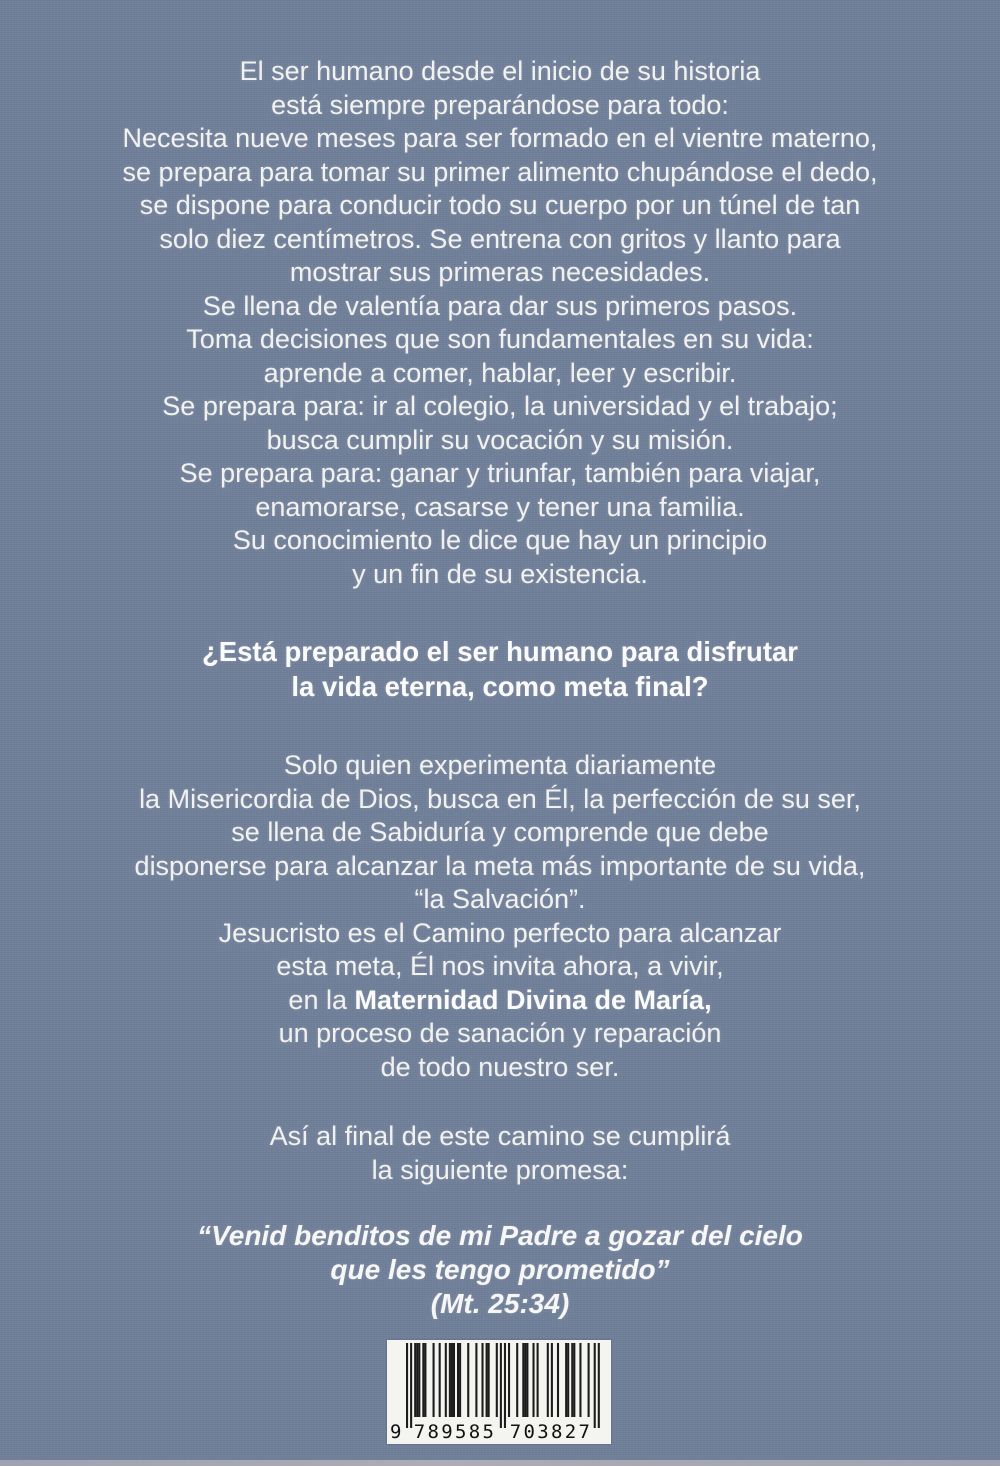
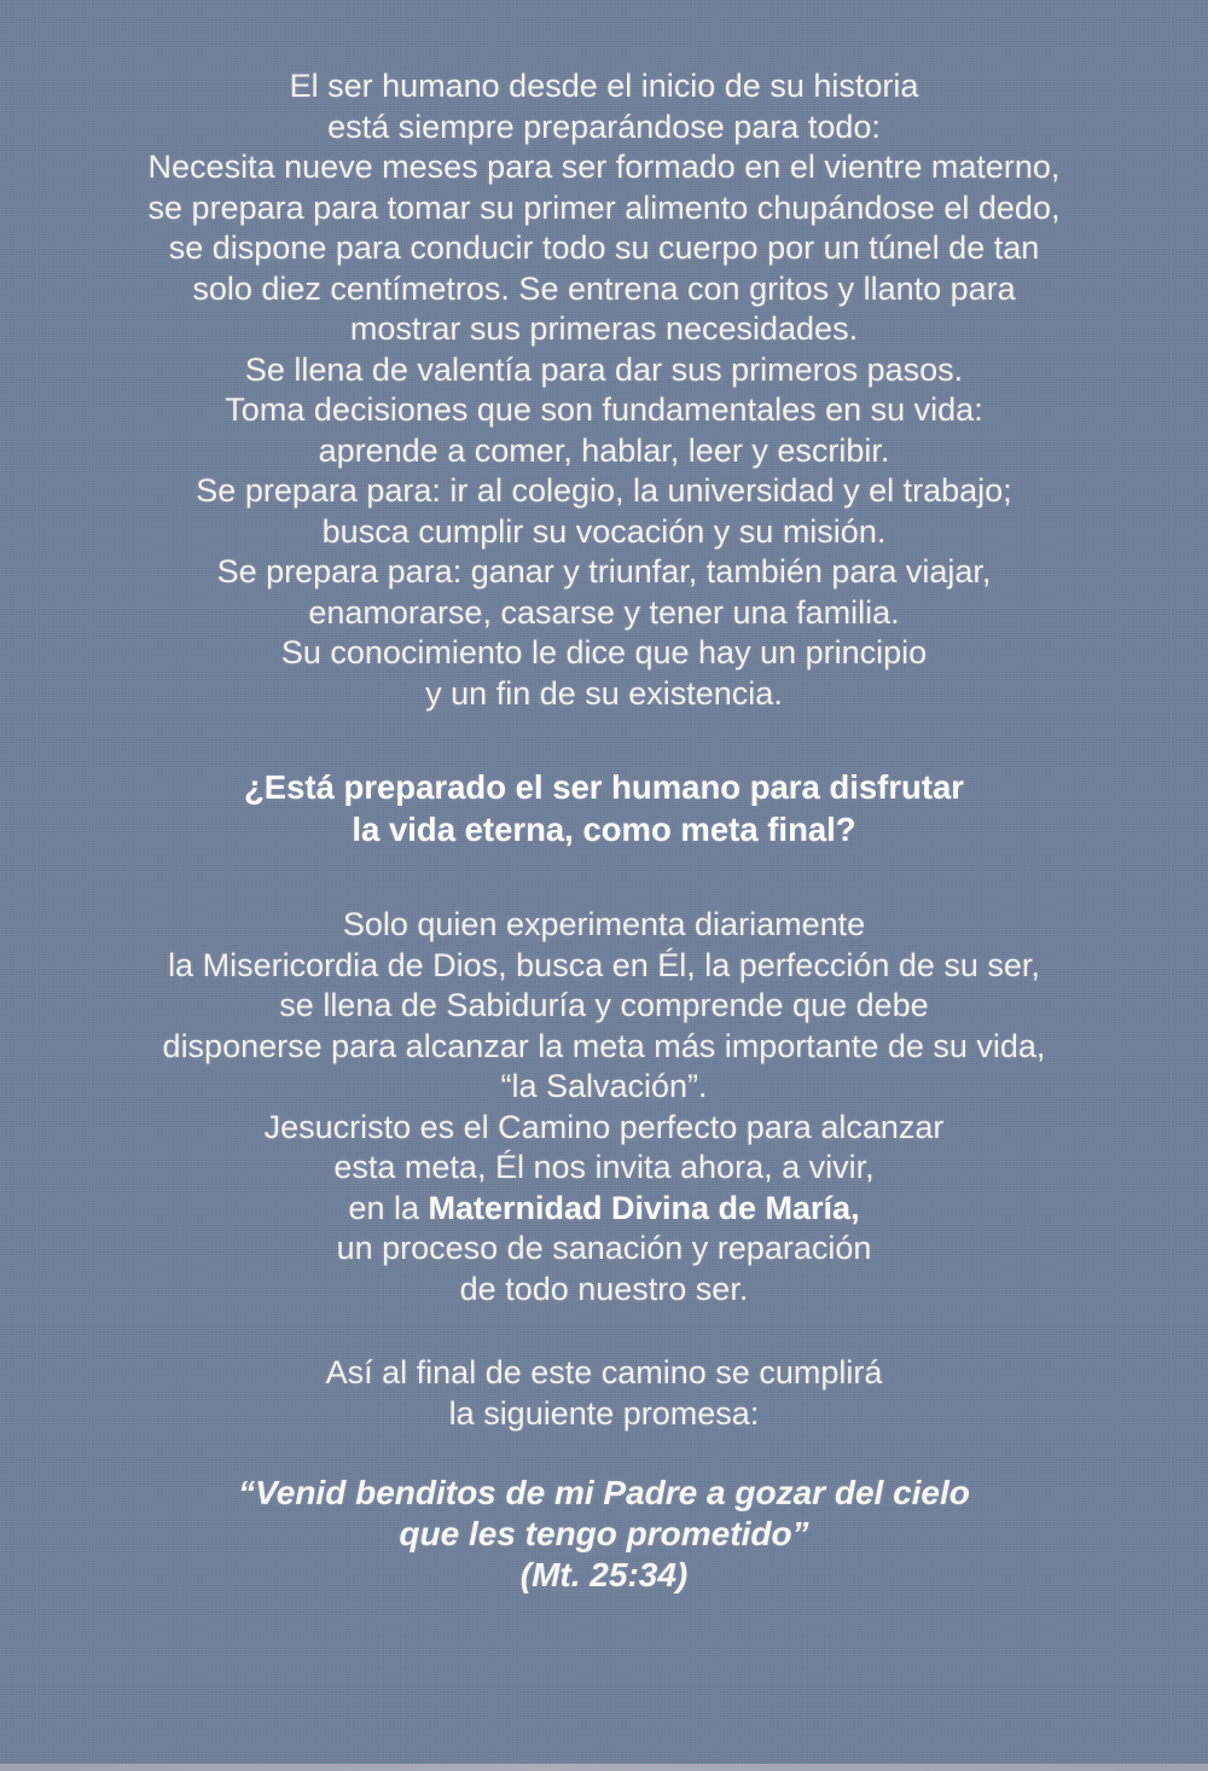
- 9
- 789585
- 703827
